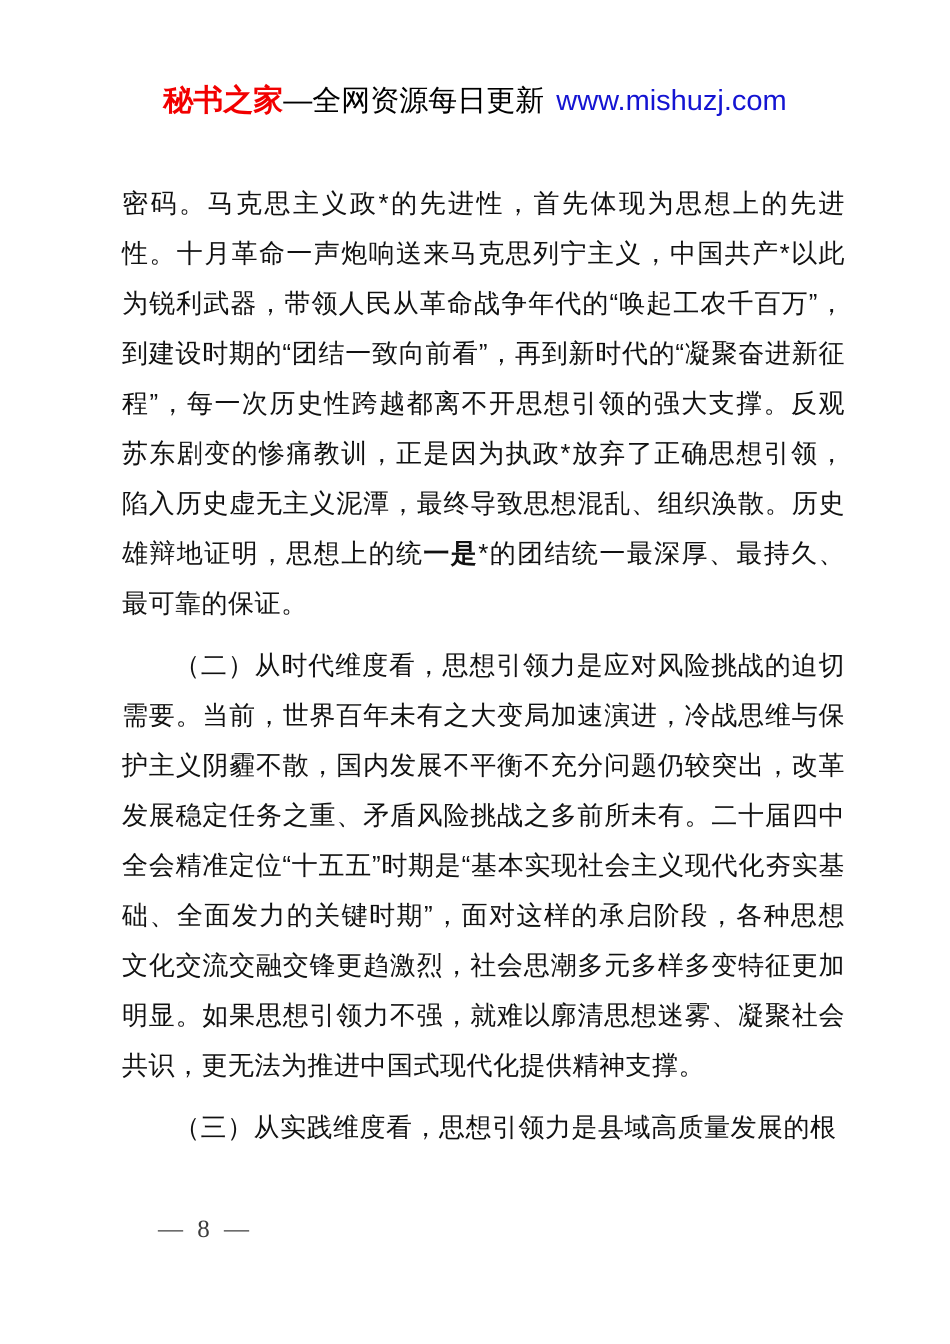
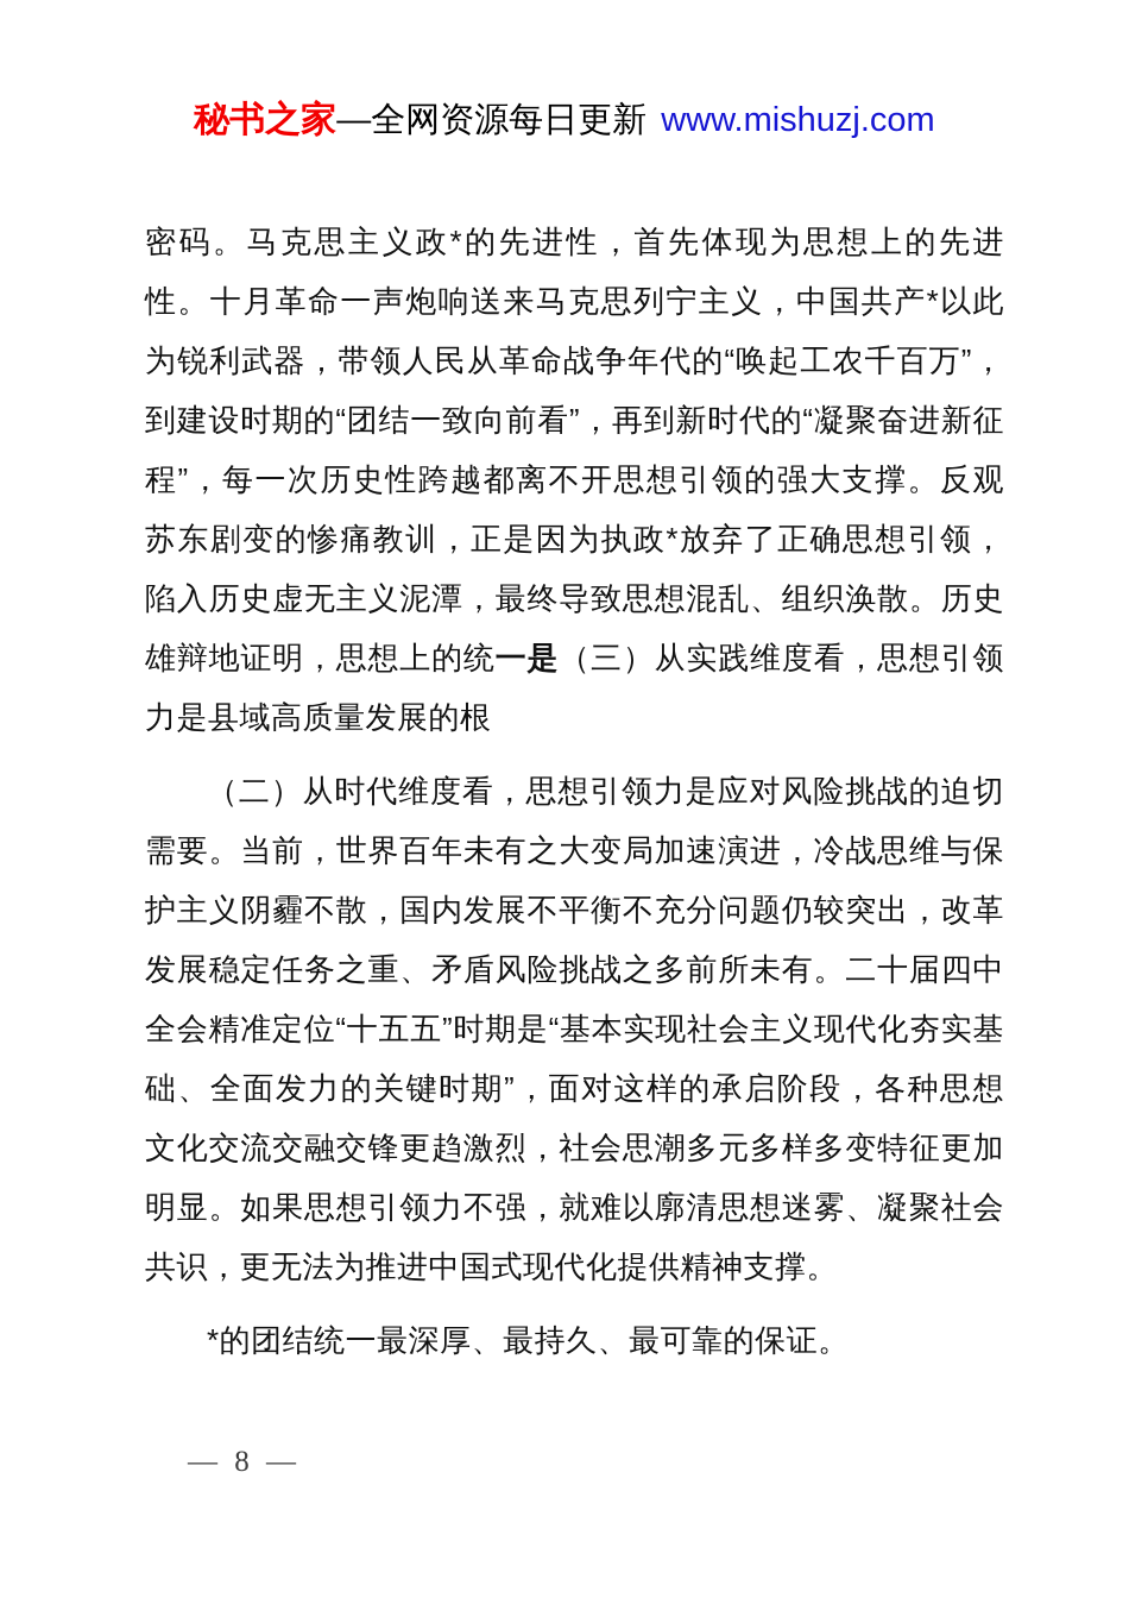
  秘书之家—全网资源每日更新 www.mishuzj.com
- 密码。马克思主义政*的先进性，首先体现为思想上的先进性。十月革命一声炮响送来马克思列宁主义，中国共产*以此为锐利武器，带领人民从革命战争年代的“唤起工农千百万”，到建设时期的“团结一致向前看”，再到新时代的“凝聚奋进新征程”，每一次历史性跨越都离不开思想引领的强大支撑。反观苏东剧变的惨痛教训，正是因为执政*放弃了正确思想引领，陷入历史虚无主义泥潭，最终导致思想混乱、组织涣散。历史雄辩地证明，思想上的统一是*的团结统一最深厚、最持久、最可靠的保证。
+ 密码。马克思主义政*的先进性，首先体现为思想上的先进性。十月革命一声炮响送来马克思列宁主义，中国共产*以此为锐利武器，带领人民从革命战争年代的“唤起工农千百万”，到建设时期的“团结一致向前看”，再到新时代的“凝聚奋进新征程”，每一次历史性跨越都离不开思想引领的强大支撑。反观苏东剧变的惨痛教训，正是因为执政*放弃了正确思想引领，陷入历史虚无主义泥潭，最终导致思想混乱、组织涣散。历史雄辩地证明，思想上的统一是（三）从实践维度看，思想引领力是县域高质量发展的根
  （二）从时代维度看，思想引领力是应对风险挑战的迫切需要。当前，世界百年未有之大变局加速演进，冷战思维与保护主义阴霾不散，国内发展不平衡不充分问题仍较突出，改革发展稳定任务之重、矛盾风险挑战之多前所未有。二十届四中全会精准定位“十五五”时期是“基本实现社会主义现代化夯实基础、全面发力的关键时期”，面对这样的承启阶段，各种思想文化交流交融交锋更趋激烈，社会思潮多元多样多变特征更加明显。如果思想引领力不强，就难以廓清思想迷雾、凝聚社会共识，更无法为推进中国式现代化提供精神支撑。
- （三）从实践维度看，思想引领力是县域高质量发展的根
+ *的团结统一最深厚、最持久、最可靠的保证。
  — 8 —
